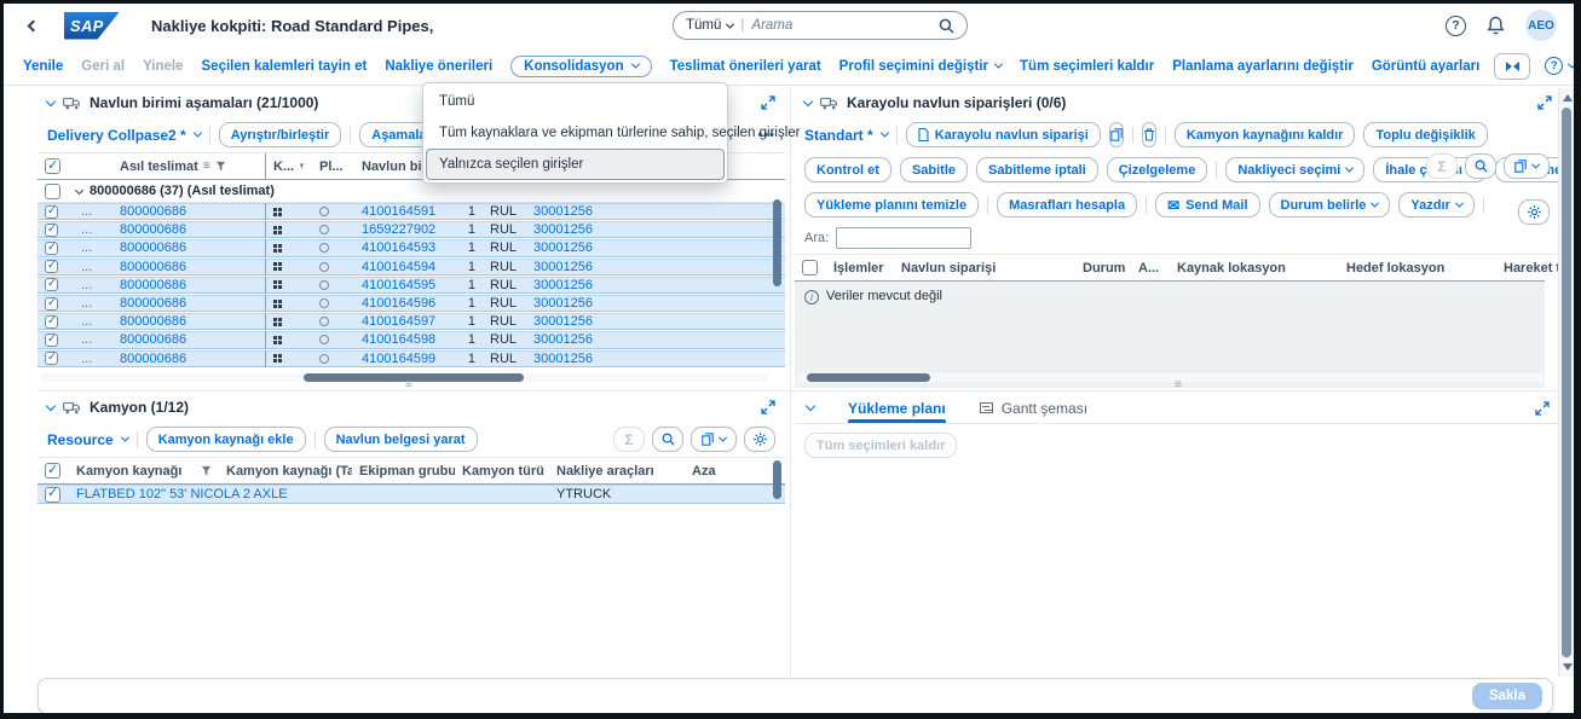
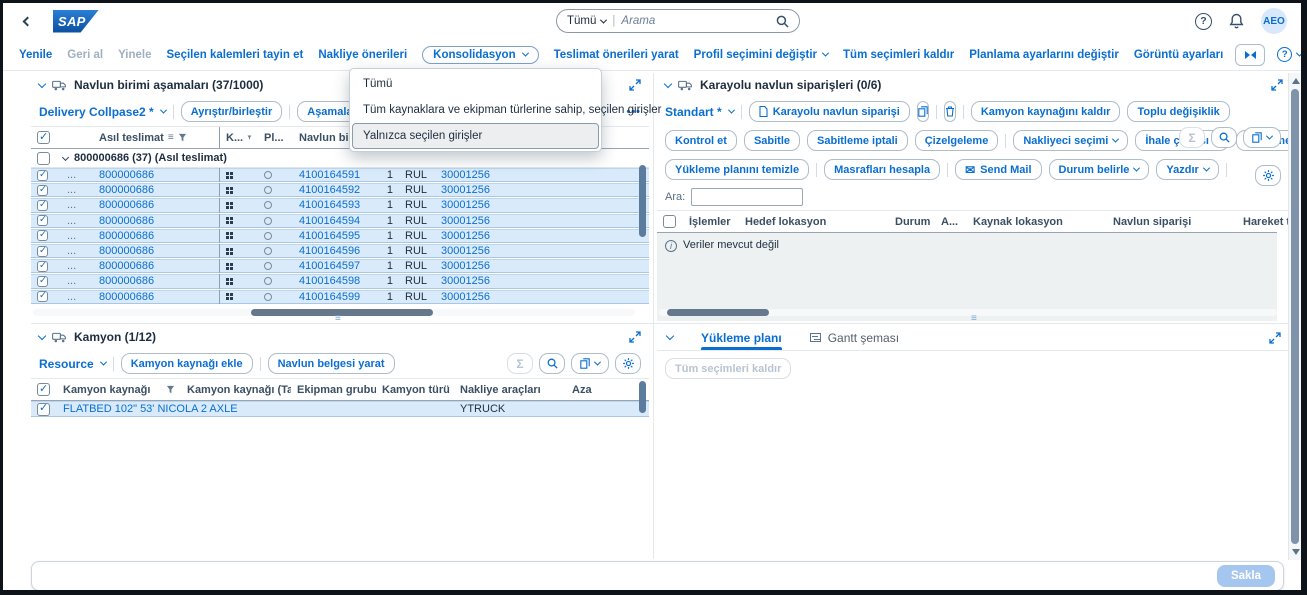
  SAP
- Nakliye kokpiti: Road Standard Pipes,
  Tümü
  |
  Arama
  AEO
  Yenile
  Geri al
  Yinele
  Seçilen kalemleri tayin et
  Nakliye önerileri
  Konsolidasyon
  Teslimat önerileri yarat
  Profil seçimini değiştir
  Tüm seçimleri kaldır
  Planlama ayarlarını değiştir
  Görüntü ayarları
  Tümü
  Tüm kaynaklara ve ekipman türlerine sahip, seçilen girişler
  Yalnızca seçilen girişler
- Navlun birimi aşamaları (21/1000)
+ Navlun birimi aşamaları (37/1000)
  Delivery Collpase2 *
  Ayrıştır/birleştir
  Aşamal
  Asıl teslimat
  ≡
  K...
  Pl...
  800000686 (37) (Asıl teslimat)
  ...
  800000686
  4100164591
  1
  RUL
  30001256
  ...
  800000686
- 1659227902
+ 4100164592
  1
  RUL
  30001256
  ...
  800000686
  4100164593
  1
  RUL
  30001256
  ...
  800000686
  4100164594
  1
  RUL
  30001256
  ...
  800000686
  4100164595
  1
  RUL
  30001256
  ...
  800000686
  4100164596
  1
  RUL
  30001256
  ...
  800000686
  4100164597
  1
  RUL
  30001256
  ...
  800000686
  4100164598
  1
  RUL
  30001256
  ...
  800000686
  4100164599
  1
  RUL
  30001256
  Karayolu navlun siparişleri (0/6)
  Standart *
  Karayolu navlun siparişi
  Kamyon kaynağını kaldır
  Toplu değişiklik
  Kontrol et
  Sabitle
  Sabitleme iptali
  Çizelgeleme
  Nakliyeci seçimi
  Yükleme planını temizle
  Masrafları hesapla
  Send Mail
  Durum belirle
  Yazdır
  Ara:
  İşlemler
- Navlun siparişi
+ Hedef lokasyon
  Durum
  A...
  Kaynak lokasyon
- Hedef lokasyon
+ Navlun siparişi
  Veriler mevcut değil
  Kamyon (1/12)
  Resource
  Kamyon kaynağı ekle
  Navlun belgesi yarat
  Kamyon kaynağı
  Kamyon kaynağı (Ta
  Ekipman grubu
  Kamyon türü
  Nakliye araçları
  Aza
  FLATBED 102" 53' NICOLA 2 AXLE
  YTRUCK
  Yükleme planı
  Gantt şeması
  Tüm seçimleri kaldır
  Sakla
